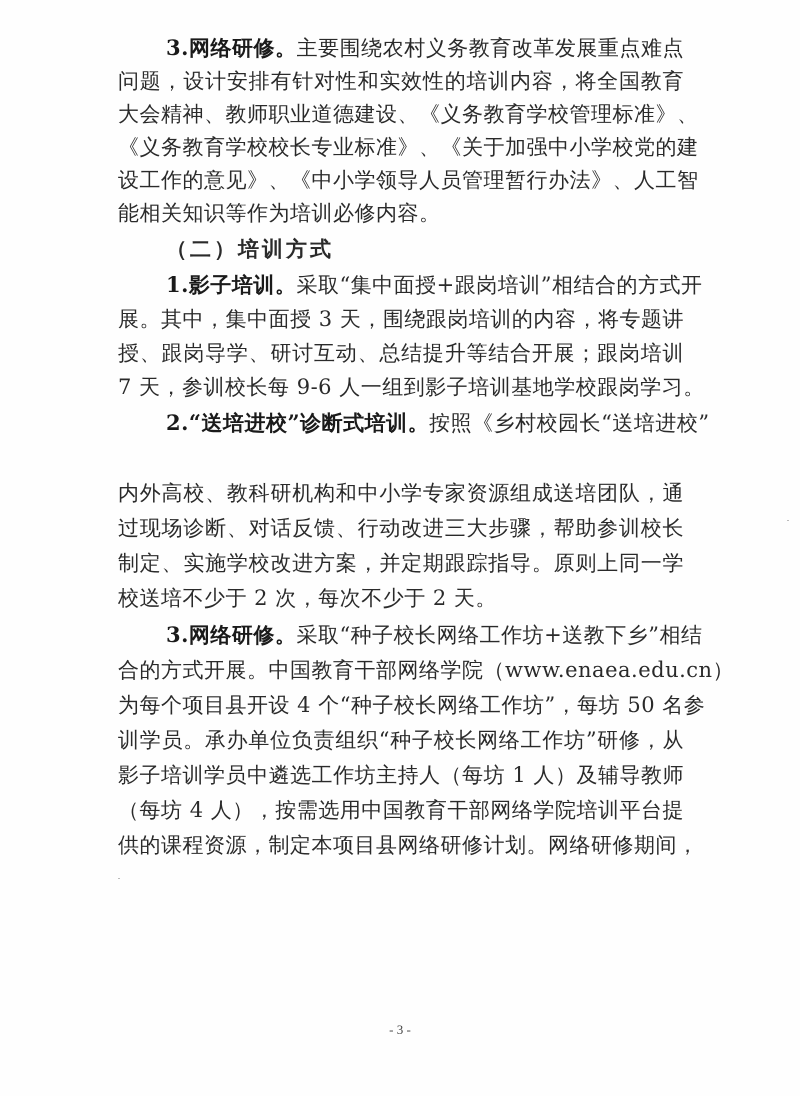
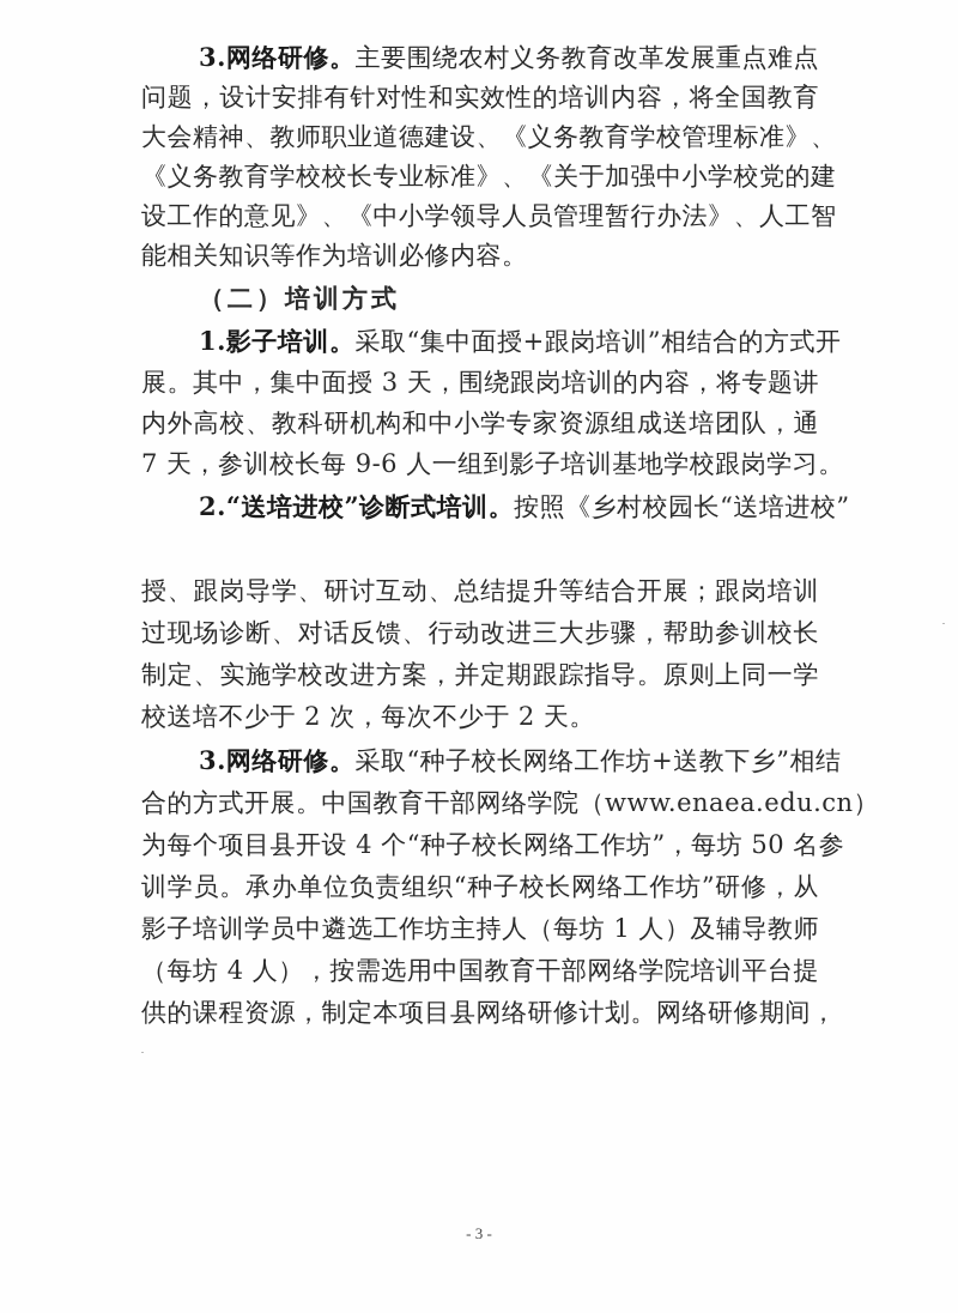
  3.网络研修。主要围绕农村义务教育改革发展重点难点
  问题，设计安排有针对性和实效性的培训内容，将全国教育
  大会精神、教师职业道德建设、《义务教育学校管理标准》、
  《义务教育学校校长专业标准》、《关于加强中小学校党的建
  设工作的意见》、《中小学领导人员管理暂行办法》、人工智
  能相关知识等作为培训必修内容。
  （二）培训方式
  1.影子培训。采取“集中面授+跟岗培训”相结合的方式开
  展。其中，集中面授 3 天，围绕跟岗培训的内容，将专题讲
- 授、跟岗导学、研讨互动、总结提升等结合开展；跟岗培训
+ 内外高校、教科研机构和中小学专家资源组成送培团队，通
  7 天，参训校长每 9-6 人一组到影子培训基地学校跟岗学习。
  2.“送培进校”诊断式培训。按照《乡村校园长“送培进校”
- 内外高校、教科研机构和中小学专家资源组成送培团队，通
+ 授、跟岗导学、研讨互动、总结提升等结合开展；跟岗培训
  过现场诊断、对话反馈、行动改进三大步骤，帮助参训校长
  制定、实施学校改进方案，并定期跟踪指导。原则上同一学
  校送培不少于 2 次，每次不少于 2 天。
  3.网络研修。采取“种子校长网络工作坊+送教下乡”相结
  合的方式开展。中国教育干部网络学院（www.enaea.edu.cn）
  为每个项目县开设 4 个“种子校长网络工作坊”，每坊 50 名参
  训学员。承办单位负责组织“种子校长网络工作坊”研修，从
  影子培训学员中遴选工作坊主持人（每坊 1 人）及辅导教师
  （每坊 4 人），按需选用中国教育干部网络学院培训平台提
  供的课程资源，制定本项目县网络研修计划。网络研修期间，
  - 3 -
